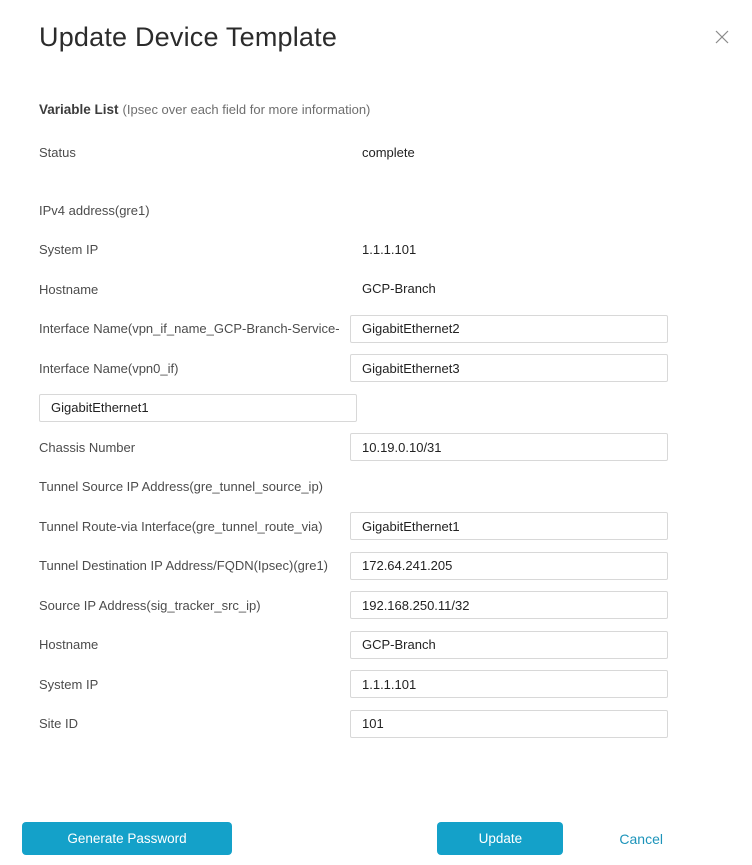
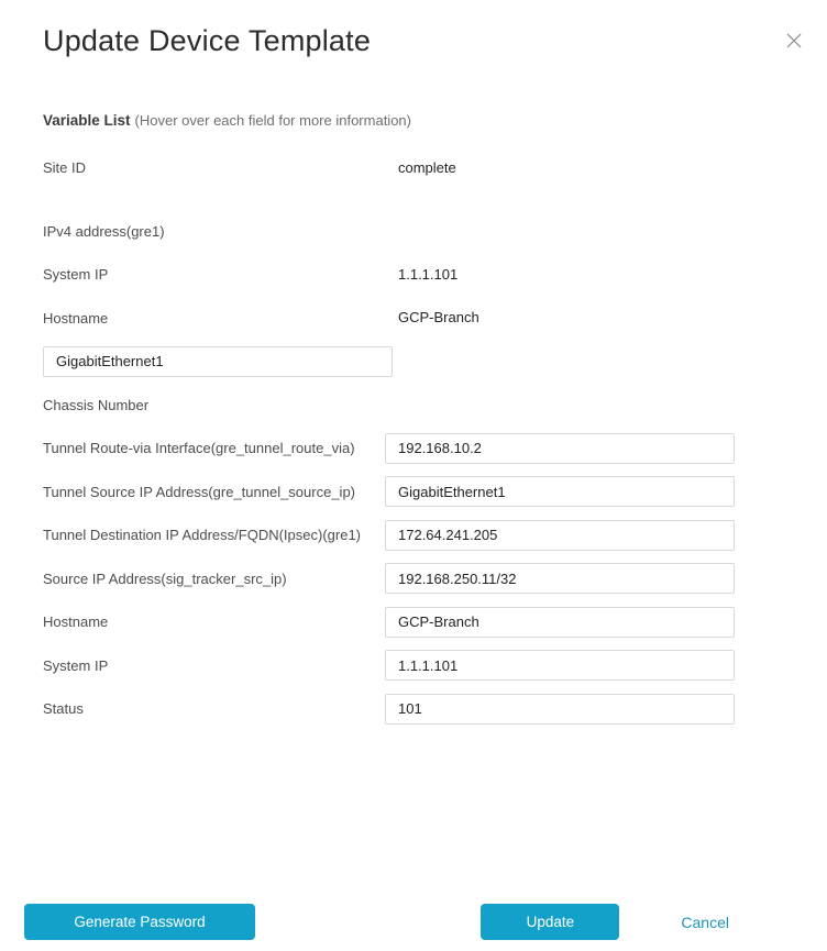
  Update Device Template
- Variable List (Ipsec over each field for more information)
+ Variable List (Hover over each field for more information)
- Status
+ Site ID
  complete
  IPv4 address(gre1)
  System IP
  1.1.1.101
  Hostname
  GCP-Branch
- Interface Name(vpn_if_name_GCP-Branch-Service-
- GigabitEthernet2
- Interface Name(vpn0_if)
- GigabitEthernet3
  GigabitEthernet1
  Chassis Number
- 10.19.0.10/31
- Tunnel Source IP Address(gre_tunnel_source_ip)
+ Tunnel Route-via Interface(gre_tunnel_route_via)
+ 192.168.10.2
- Tunnel Route-via Interface(gre_tunnel_route_via)
+ Tunnel Source IP Address(gre_tunnel_source_ip)
  GigabitEthernet1
  Tunnel Destination IP Address/FQDN(Ipsec)(gre1)
  172.64.241.205
  Source IP Address(sig_tracker_src_ip)
  192.168.250.11/32
  Hostname
  GCP-Branch
  System IP
  1.1.1.101
- Site ID
+ Status
  101
  Generate Password
  Update
  Cancel
